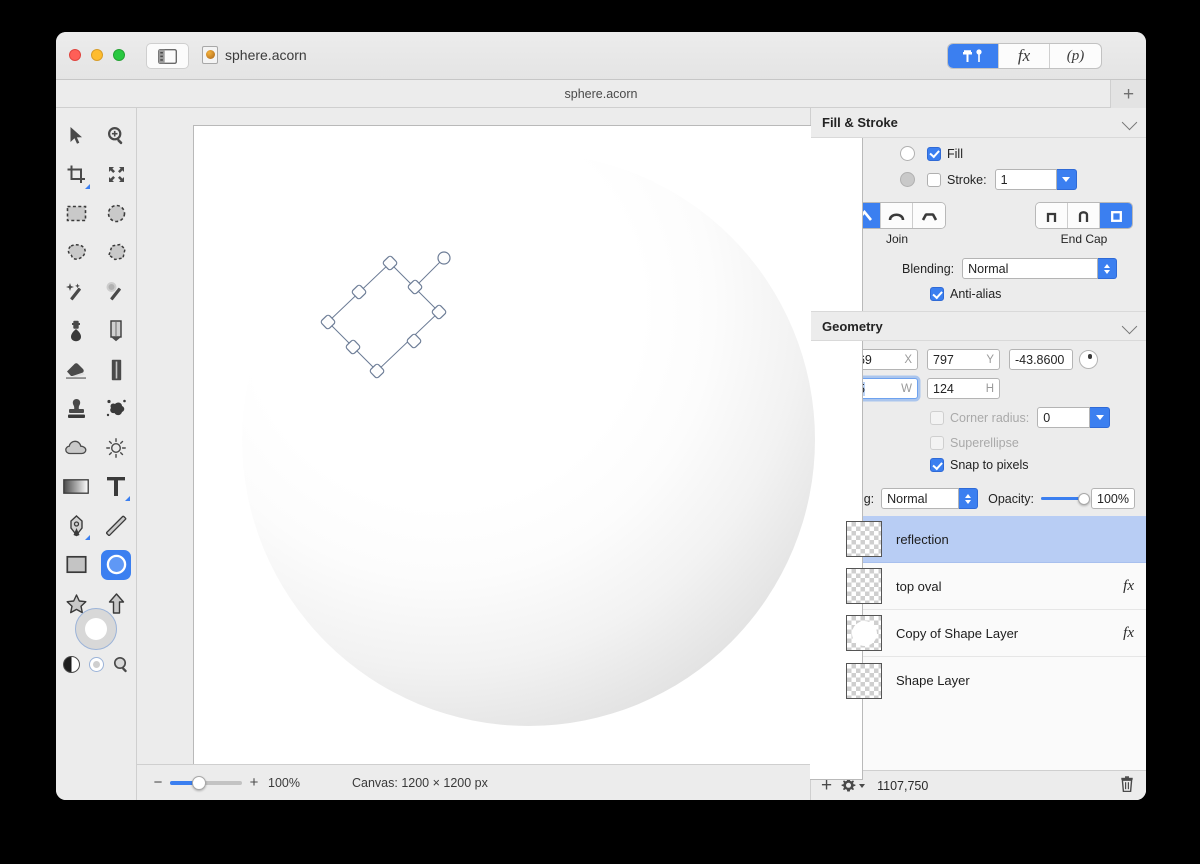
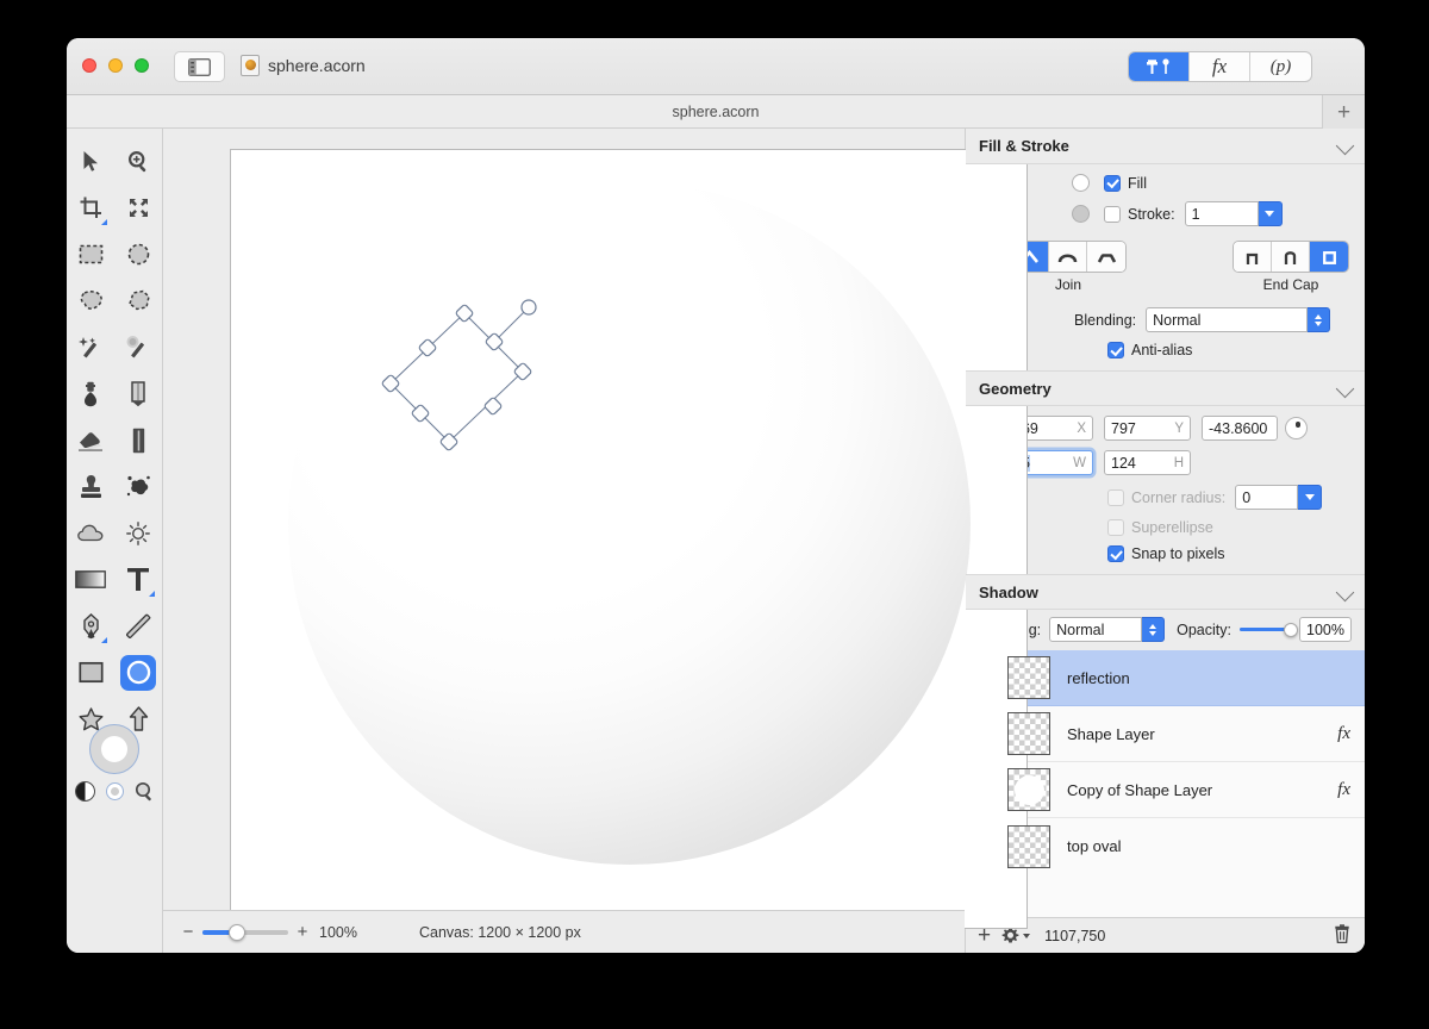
  sphere.acorn
  fx
  (p)
  sphere.acorn
  +
  −
  +
  100%
  Canvas: 1200 × 1200 px
  Fill & Stroke
  Fill
  Stroke:
  1
  Join
  End Cap
  Blending:
  Normal
  Anti-alias
  Geometry
  X
  797
  Y
  -43.8600
  W
  124
  H
  Corner radius:
  0
  Superellipse
  Snap to pixels
+ Shadow
  Normal
  Opacity:
  100%
  reflection
- top oval
+ Shape Layer
  fx
  Copy of Shape Layer
  fx
- Shape Layer
+ top oval
  +
  1107,750
